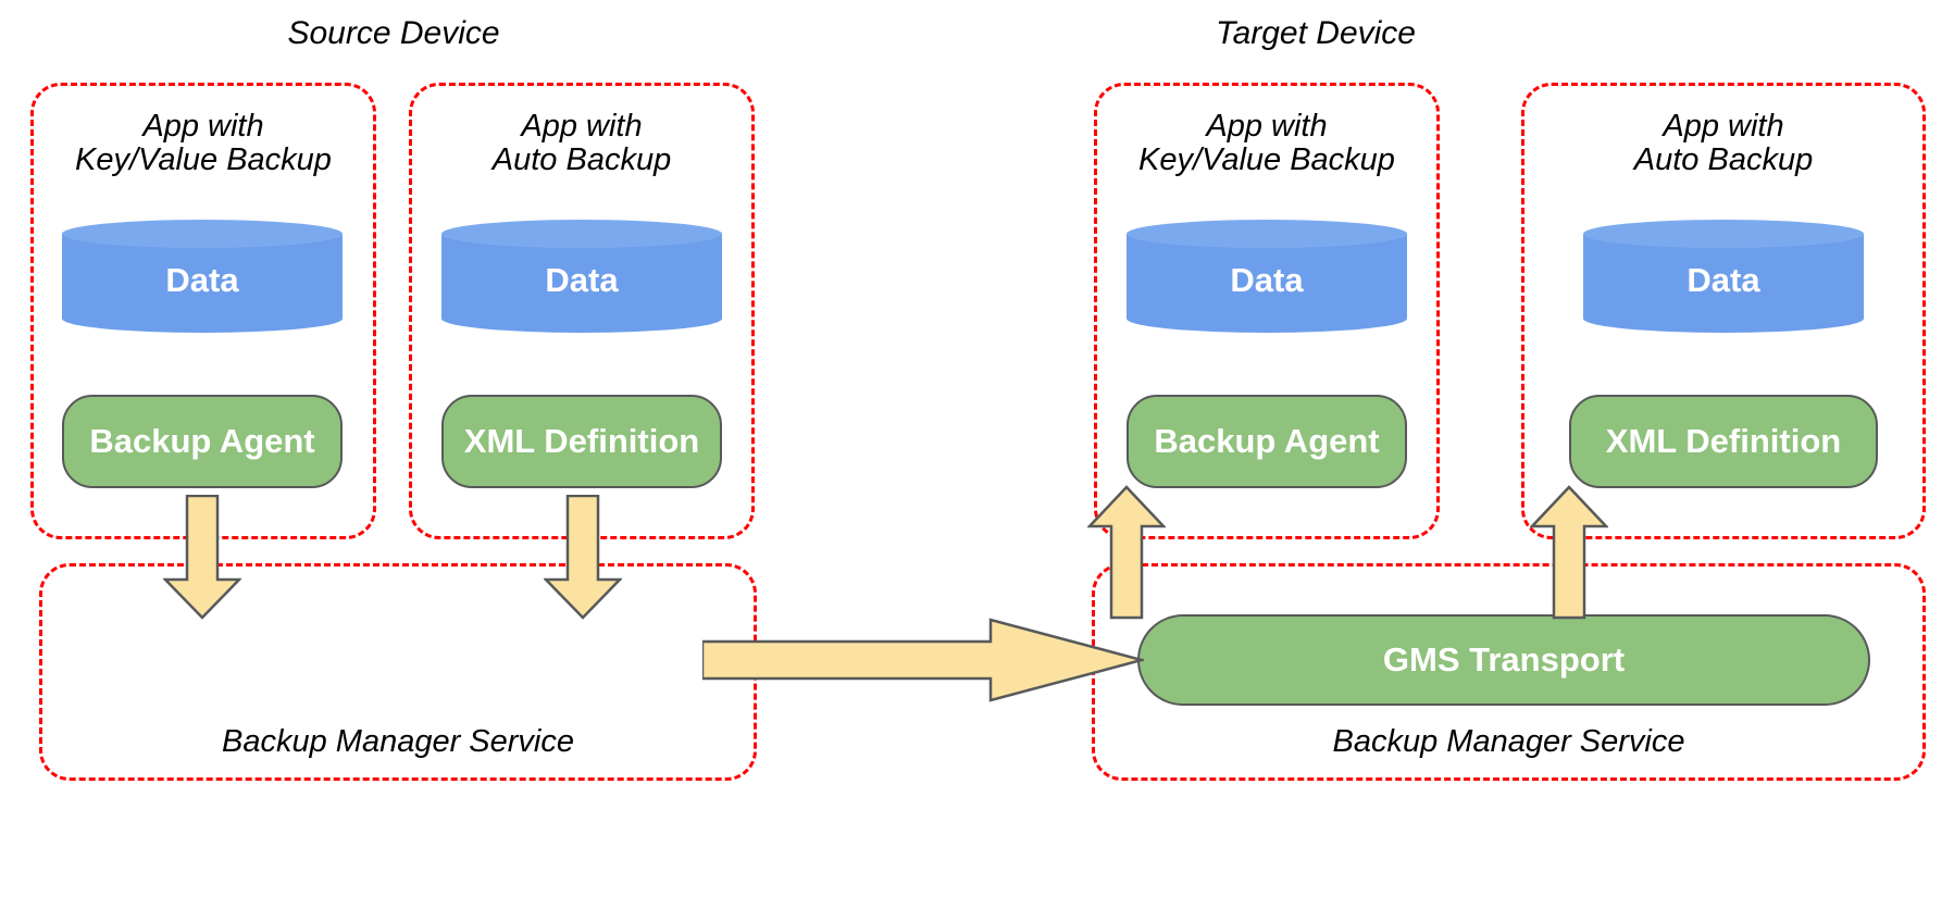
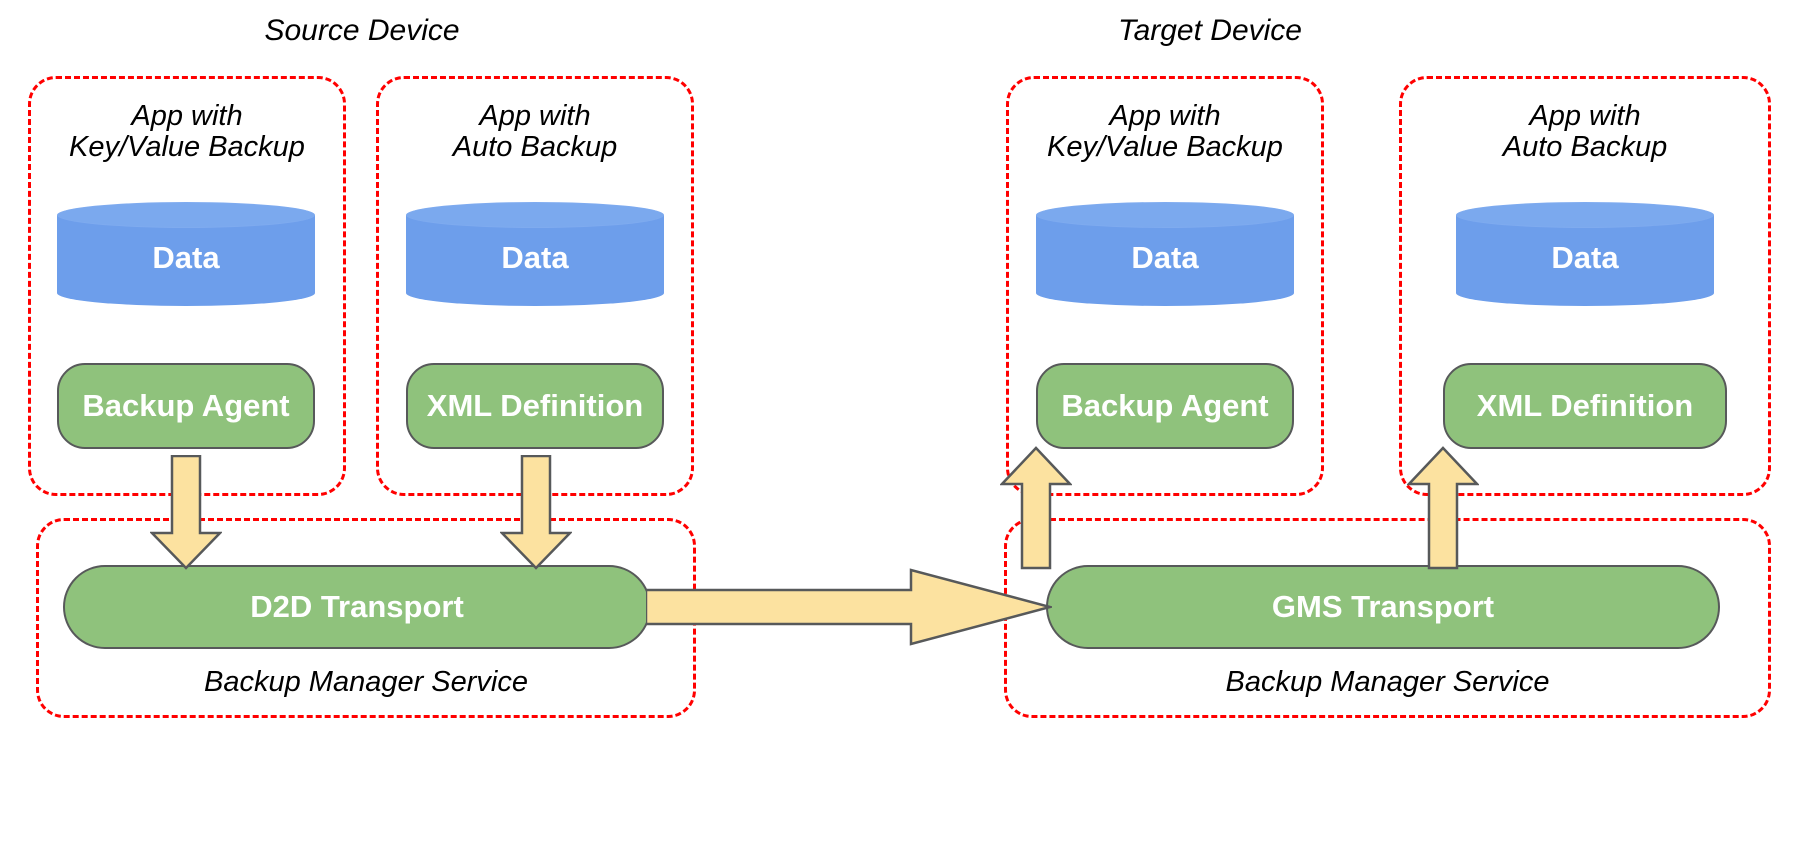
  Source Device
  Target Device
  App with
  Key/Value Backup
  Data
  Backup Agent
  App with
  Auto Backup
  Data
  XML Definition
  Backup Manager Service
+ D2D Transport
  App with
  Key/Value Backup
  Data
  Backup Agent
  App with
  Auto Backup
  Data
  XML Definition
  Backup Manager Service
  GMS Transport
